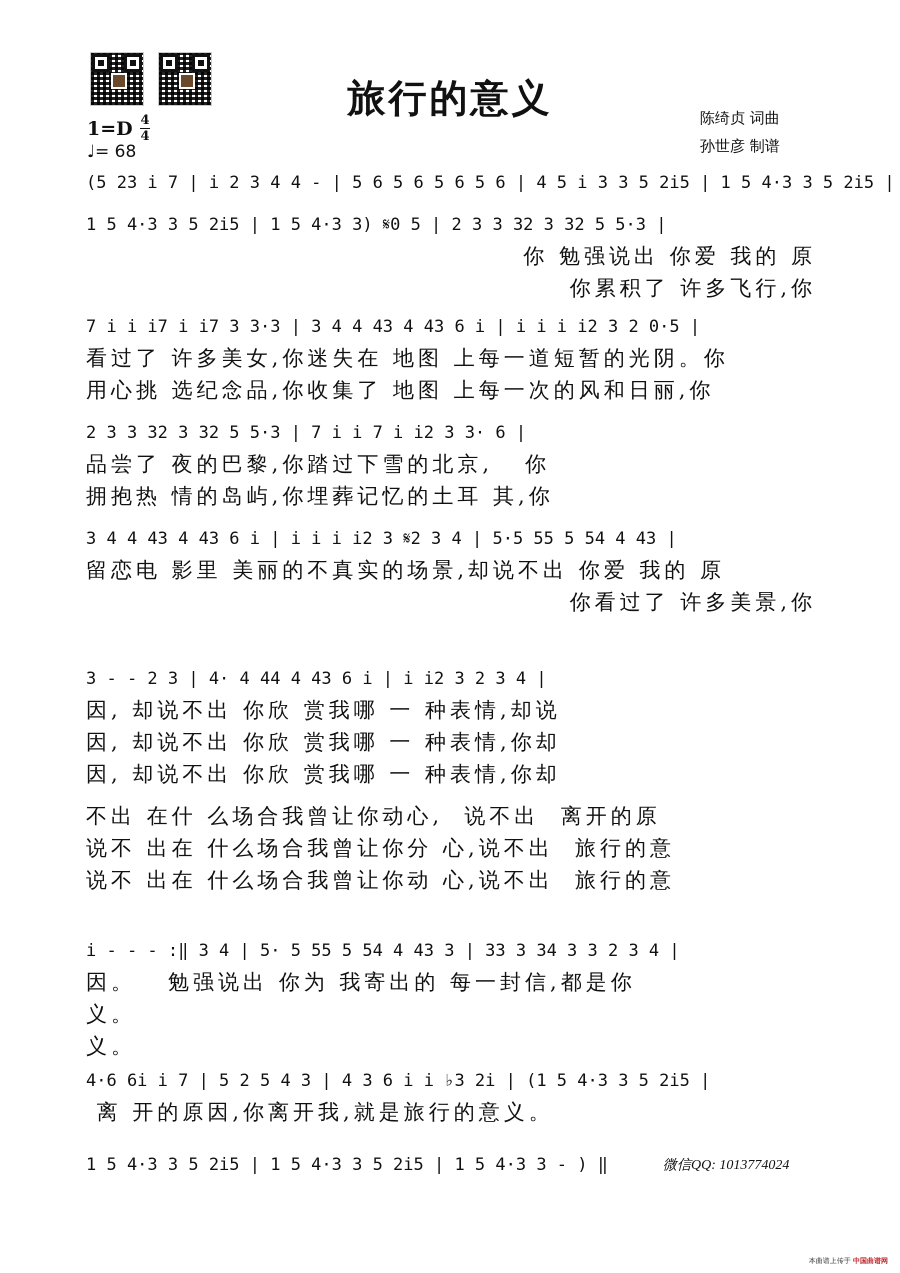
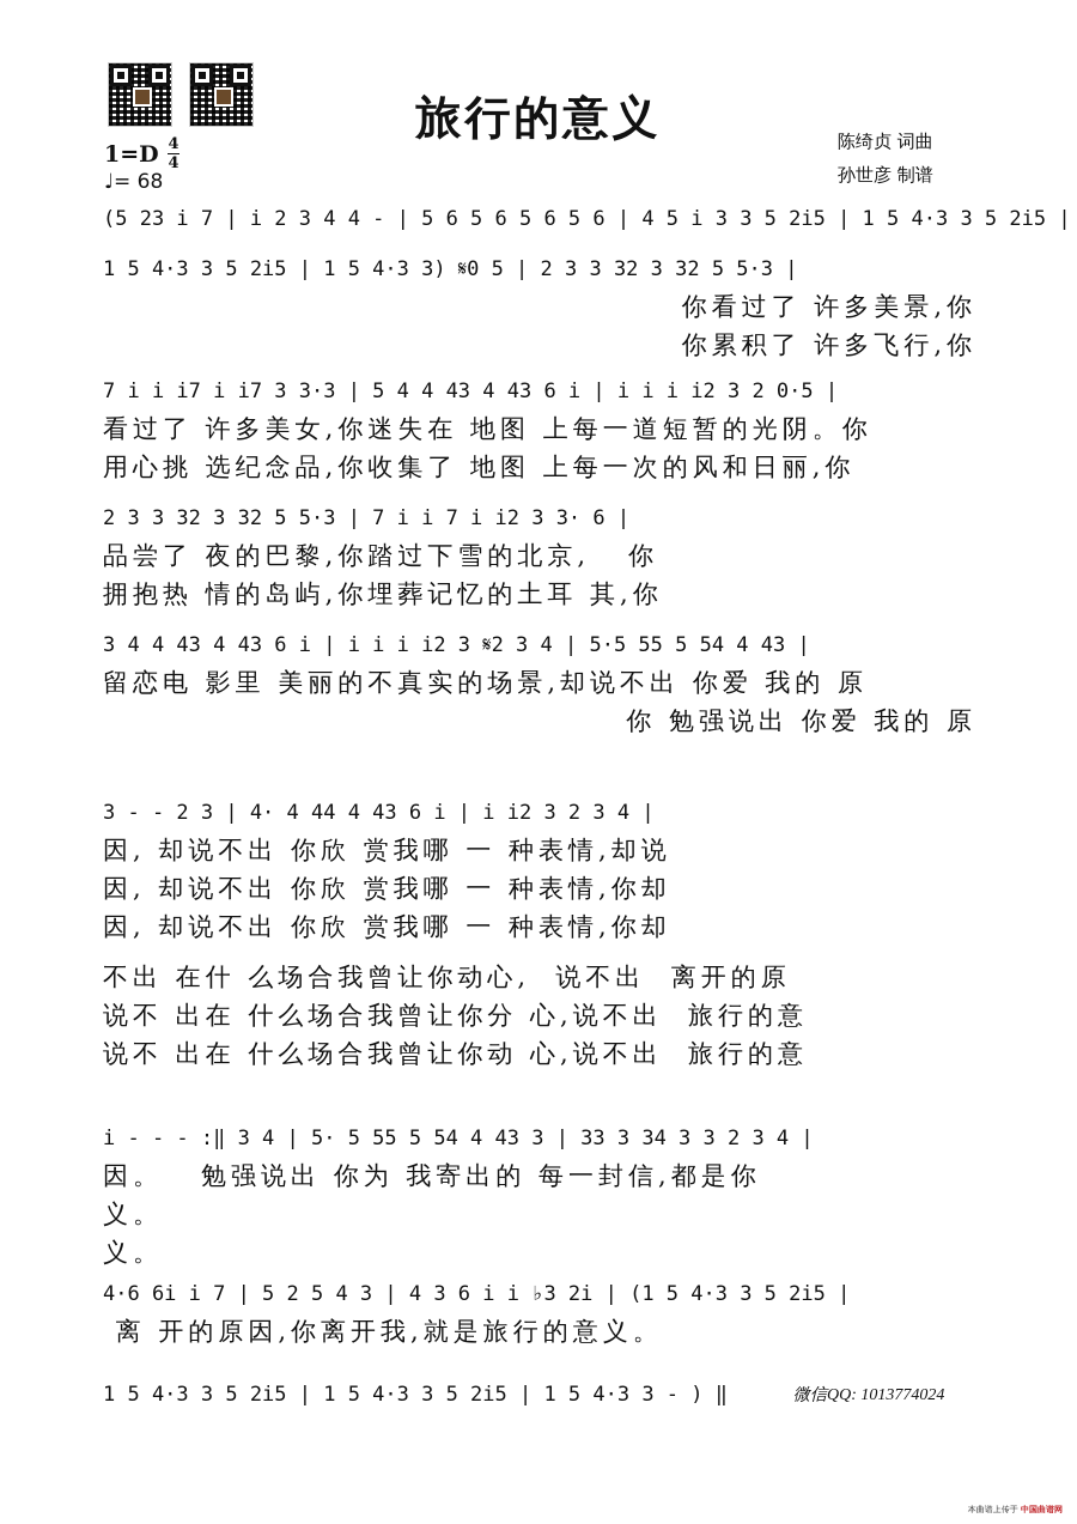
  旅行的意义
  陈绮贞 词曲
  孙世彦 制谱
  1=D
  4
  4
  ♩= 68
  (5 23 i 7 | i 2 3 4 4 - | 5 6 5 6 5 6 5 6 | 4 5 i 3 3 5 2i5 | 1 5 4·3 3 5 2i5 |
  1 5 4·3 3 5 2i5 | 1 5 4·3 3) 𝄋0 5 | 2 3 3 32 3 32 5 5·3 |
- 你 勉强说出 你爱 我的 原
+ 你看过了 许多美景,你
  你累积了 许多飞行,你
- 7 i i i7 i i7 3 3·3 | 3 4 4 43 4 43 6 i | i i i i2 3 2 0·5 |
+ 7 i i i7 i i7 3 3·3 | 5 4 4 43 4 43 6 i | i i i i2 3 2 0·5 |
  看过了 许多美女,你迷失在 地图 上每一道短暂的光阴。你
  用心挑 选纪念品,你收集了 地图 上每一次的风和日丽,你
  2 3 3 32 3 32 5 5·3 | 7 i i 7 i i2 3 3· 6 |
  品尝了 夜的巴黎,你踏过下雪的北京, 你
  拥抱热 情的岛屿,你埋葬记忆的土耳 其,你
  3 4 4 43 4 43 6 i | i i i i2 3 𝄋2 3 4 | 5·5 55 5 54 4 43 |
  留恋电 影里 美丽的不真实的场景,却说不出 你爱 我的 原
- 你看过了 许多美景,你
+ 你 勉强说出 你爱 我的 原
  3 - - 2 3 | 4· 4 44 4 43 6 i | i i2 3 2 3 4 |
  因, 却说不出 你欣 赏我哪 一 种表情,却说
  因, 却说不出 你欣 赏我哪 一 种表情,你却
  因, 却说不出 你欣 赏我哪 一 种表情,你却
  不出 在什 么场合我曾让你动心, 说不出 离开的原
  说不 出在 什么场合我曾让你分 心,说不出 旅行的意
  说不 出在 什么场合我曾让你动 心,说不出 旅行的意
  i - - - :‖ 3 4 | 5· 5 55 5 54 4 43 3 | 33 3 34 3 3 2 3 4 |
  因。 勉强说出 你为 我寄出的 每一封信,都是你
  义。
  义。
  4·6 6i i 7 | 5 2 5 4 3 | 4 3 6 i i ♭3 2i | (1 5 4·3 3 5 2i5 |
  离 开的原因,你离开我,就是旅行的意义。
  1 5 4·3 3 5 2i5 | 1 5 4·3 3 5 2i5 | 1 5 4·3 3 - ) ‖
  微信QQ: 1013774024
  本曲谱上传于 中国曲谱网
